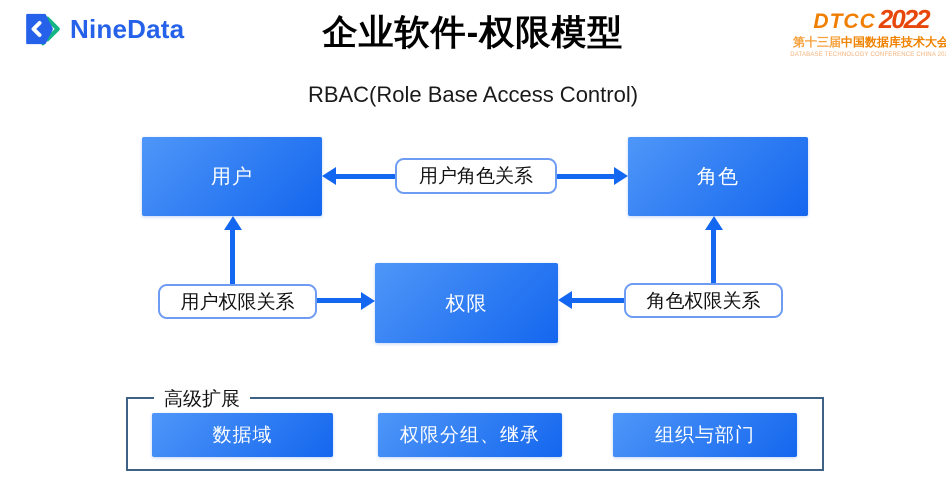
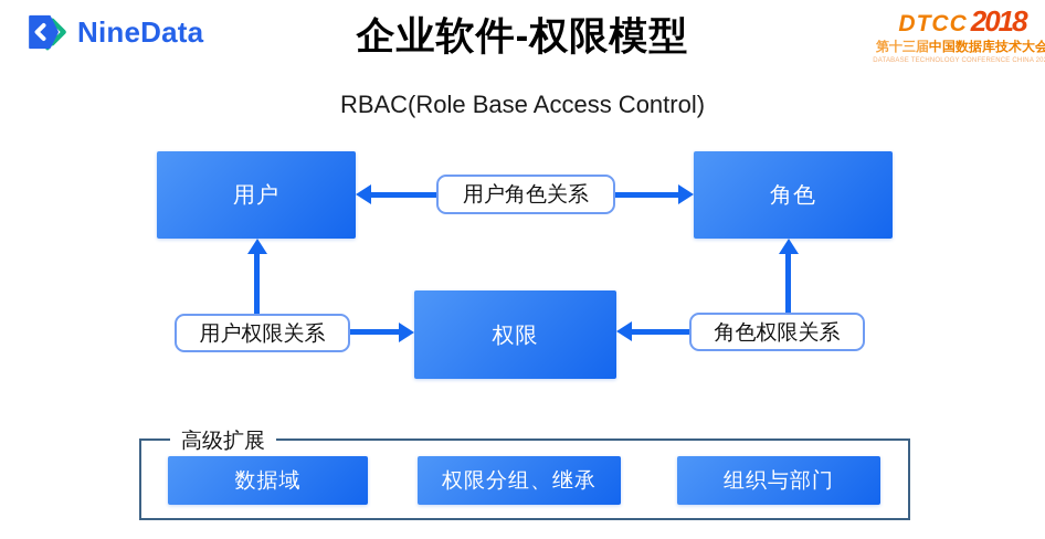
  NineData
  企业软件-权限模型
  DTCC
- 2022
+ 2018
  第十三届中国数据库技术大会
  RBAC(Role Base Access Control)
  用户
  角色
  权限
  用户角色关系
  用户权限关系
  角色权限关系
  高级扩展
  数据域
  权限分组、继承
  组织与部门
